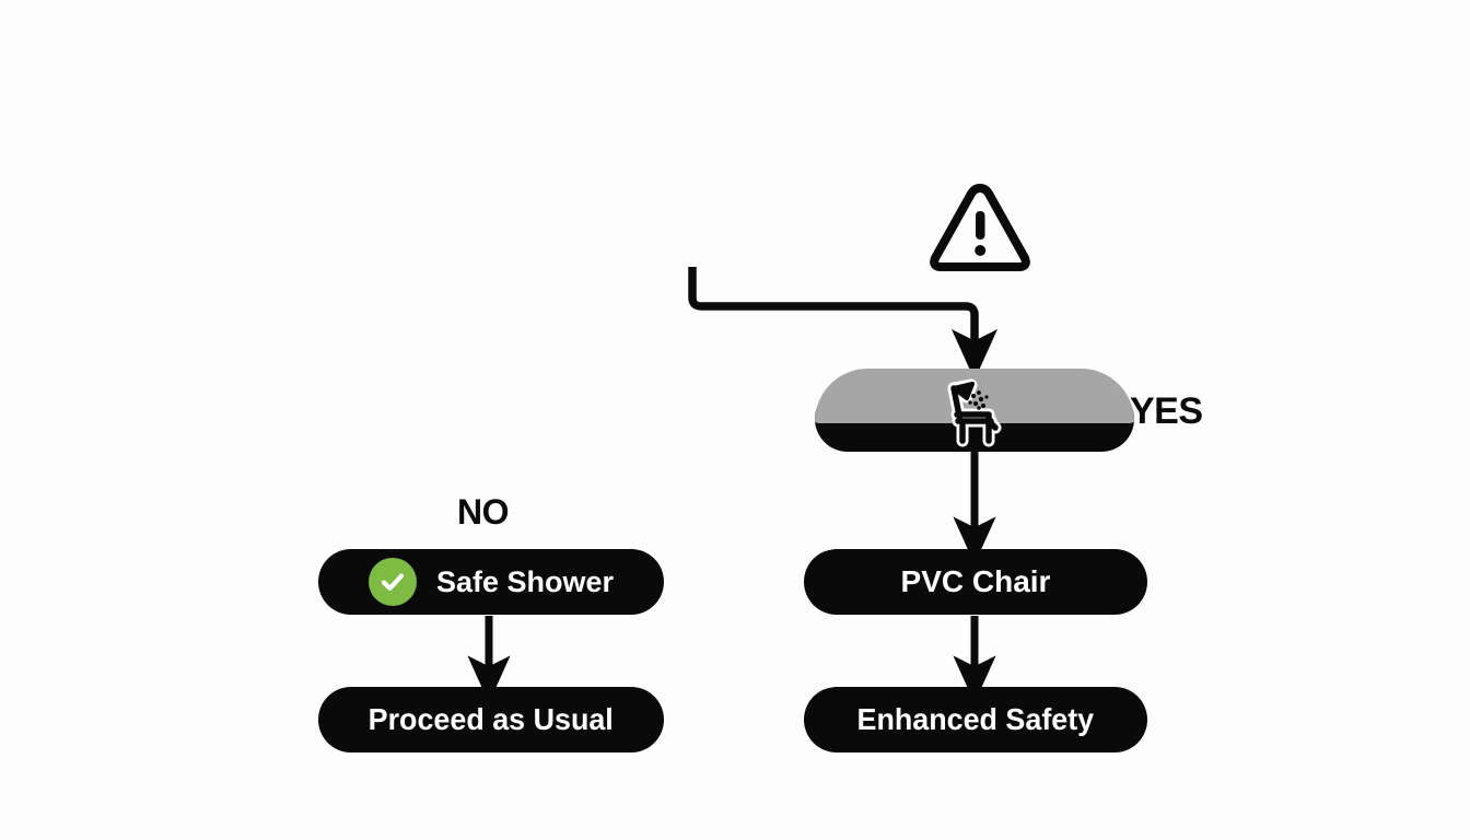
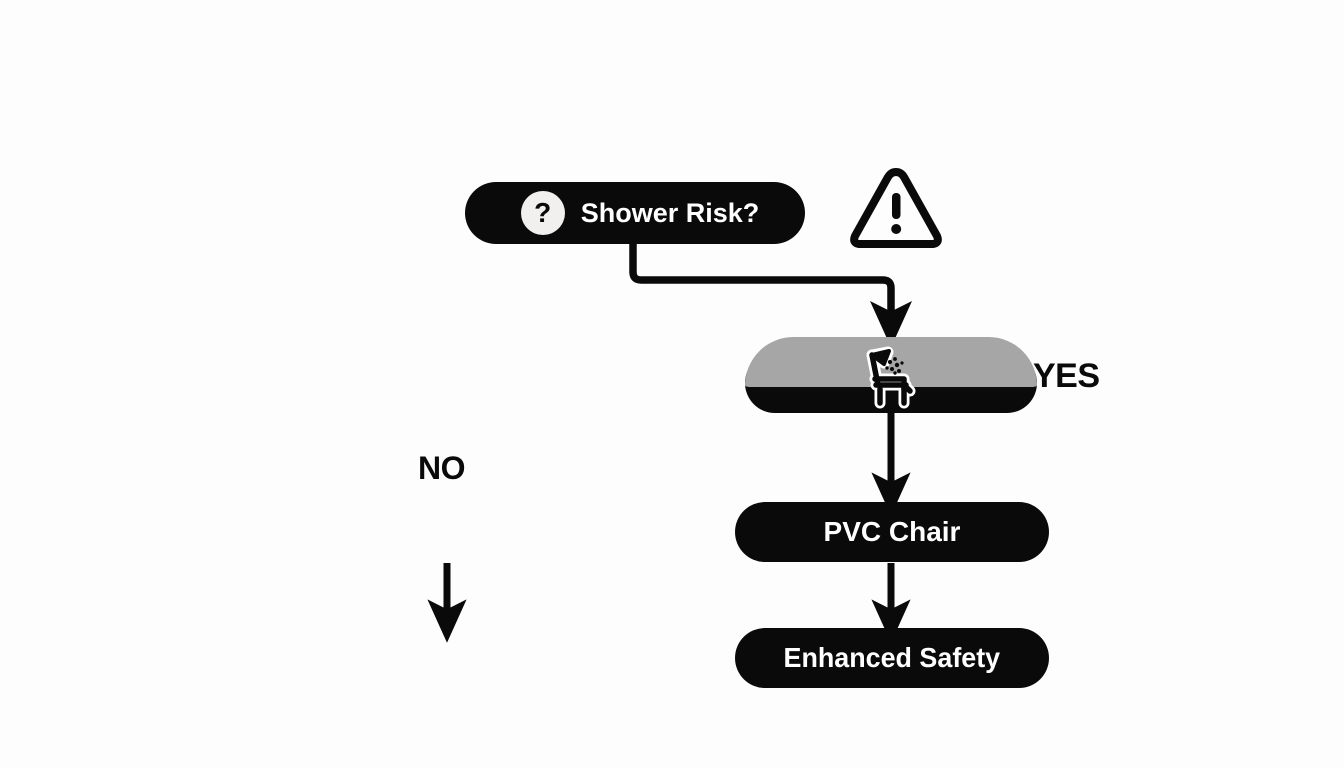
+ ?
+ Shower Risk?
  YES
  NO
- Safe Shower
- Proceed as Usual
  PVC Chair
  Enhanced Safety
